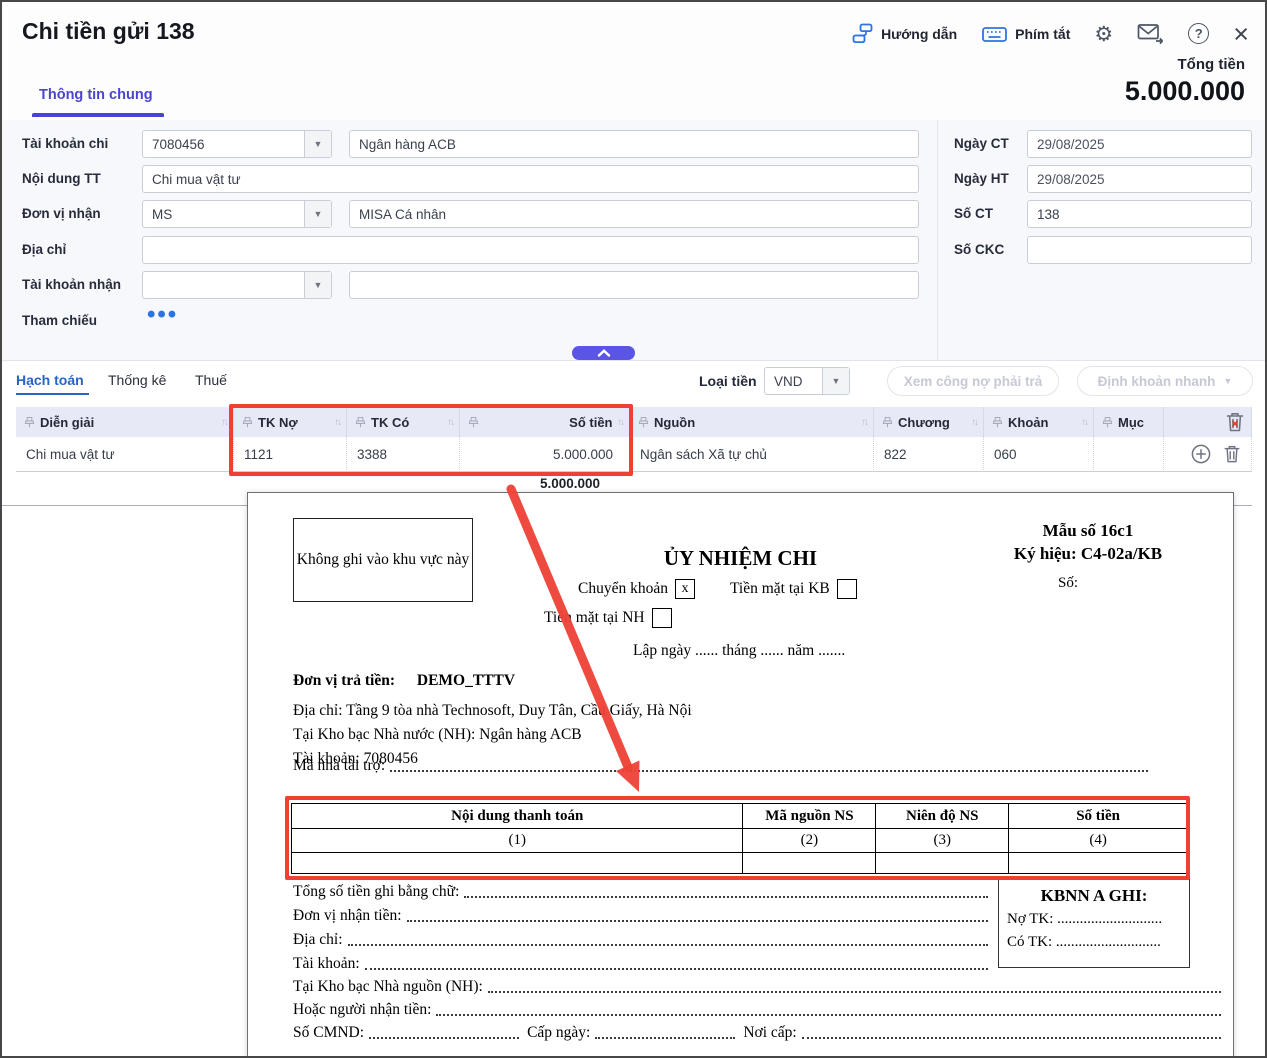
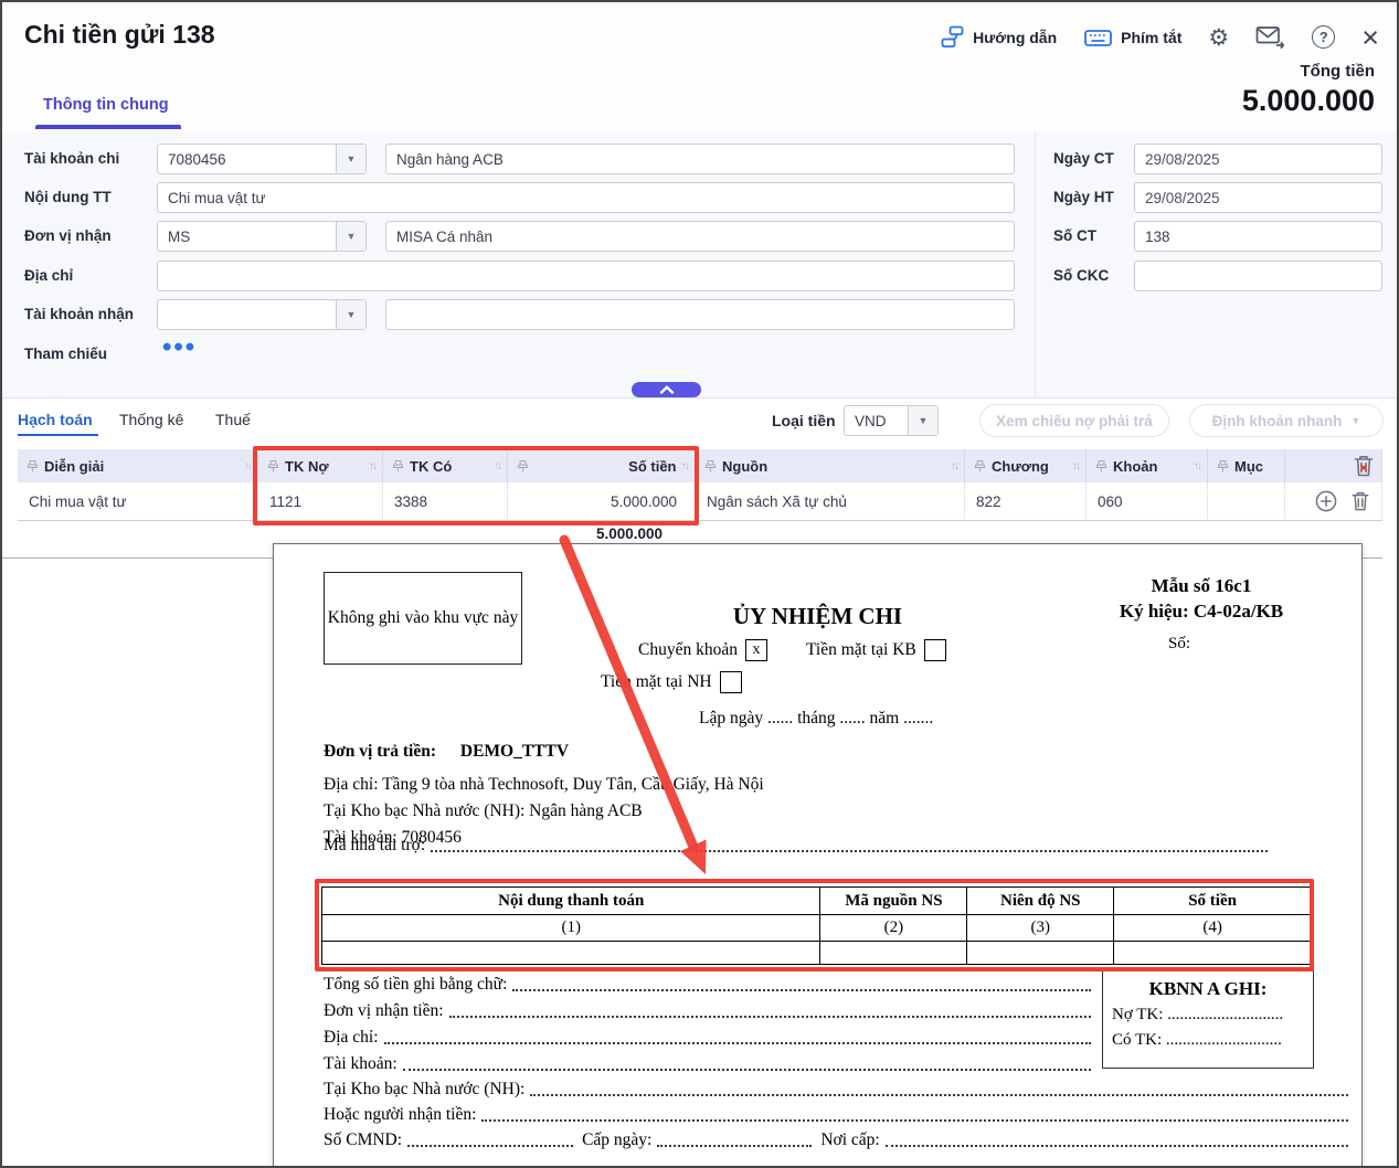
  Chi tiền gửi 138
  Hướng dẫn
  Phím tắt
  ⚙
  ?
  ×
  Tổng tiền
  5.000.000
  Thông tin chung
  Tài khoản chi
  7080456
  ▼
  Ngân hàng ACB
  Nội dung TT
  Chi mua vật tư
  Đơn vị nhận
  MS
  ▼
  MISA Cá nhân
  Địa chỉ
  Tài khoản nhận
  ▼
  Tham chiếu
  •••
  Ngày CT
  29/08/2025
  Ngày HT
  29/08/2025
  Số CT
  138
  Số CKC
  Hạch toán
  Thống kê
  Thuế
  Loại tiền
  VND
  ▼
- Xem công nợ phải trả
+ Xem chiếu nợ phải trả
  Định khoản nhanh
  ▼
  Diễn giải
  ↑↓
  TK Nợ
  ↑↓
  TK Có
  ↑↓
  Số tiền
  ↑↓
  Nguồn
  ↑↓
  Chương
  ↑↓
  Khoản
  ↑↓
  Mục
  Chi mua vật tư
  1121
  3388
  5.000.000
  Ngân sách Xã tự chủ
  822
  060
  5.000.000
  Không ghi vào khu vực này
  ỦY NHIỆM CHI
  Mẫu số 16c1
  Ký hiệu: C4-02a/KB
  Số:
  Chuyển khoản
  x
  Tiền mặt tại KB
  Ti mặt tại NH
  Lập ngày ...... tháng ...... năm .......
  Đơn vị trả tiền: DEMO_TTTV
  Địa chỉ: Tầng 9 tòa nhà Technosoft, Duy Tân, Cầ Giấy, Hà Nội
  Tại Kho bạc Nhà nước (NH): Ngân hàng ACB
  Tài khoản: 7080456
  Mã nhà tài trợ:
  Nội dung thanh toán	Mã nguồn NS	Niên độ NS	Số tiền
  (1)	(2)	(3)	(4)
  KBNN A GHI:
  Nợ TK: ............................
  Có TK: ............................
  Tổng số tiền ghi bằng chữ:
  Đơn vị nhận tiền:
  Địa chỉ:
  Tài khoản:
- Tại Kho bạc Nhà nguồn (NH):
+ Tại Kho bạc Nhà nước (NH):
  Hoặc người nhận tiền:
  Số CMND:
  Cấp ngày:
  Nơi cấp:
